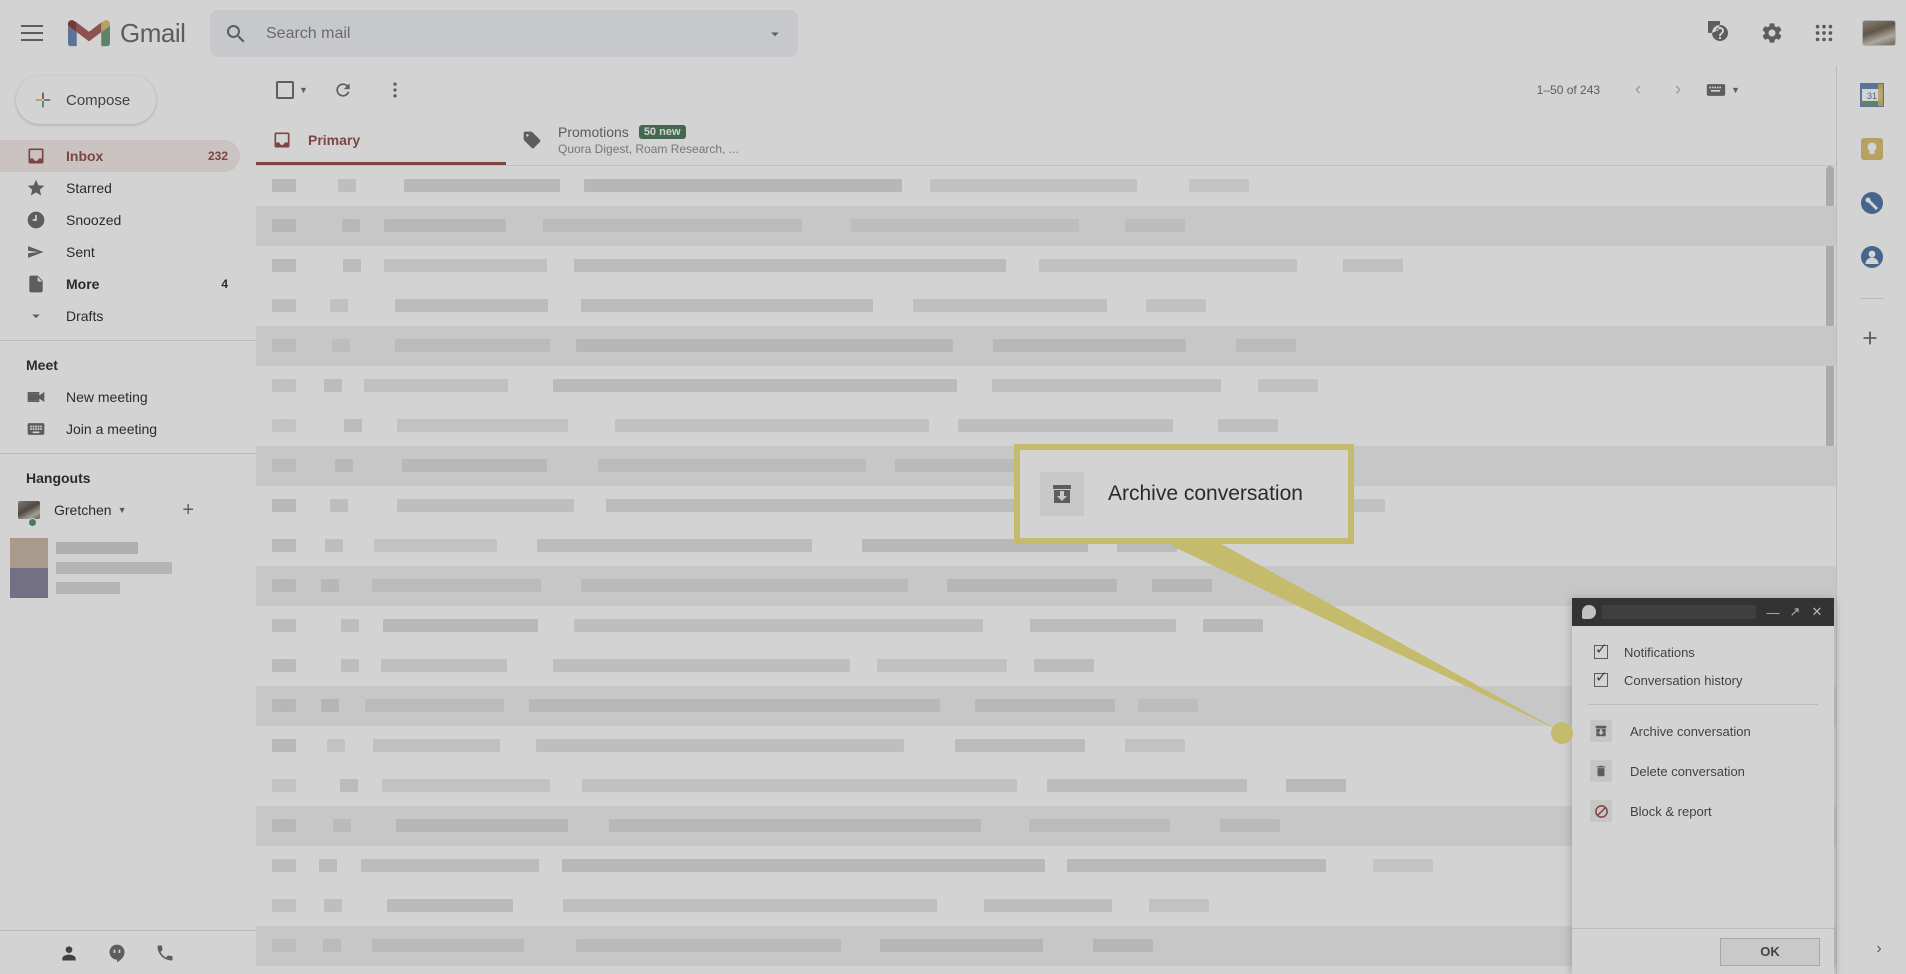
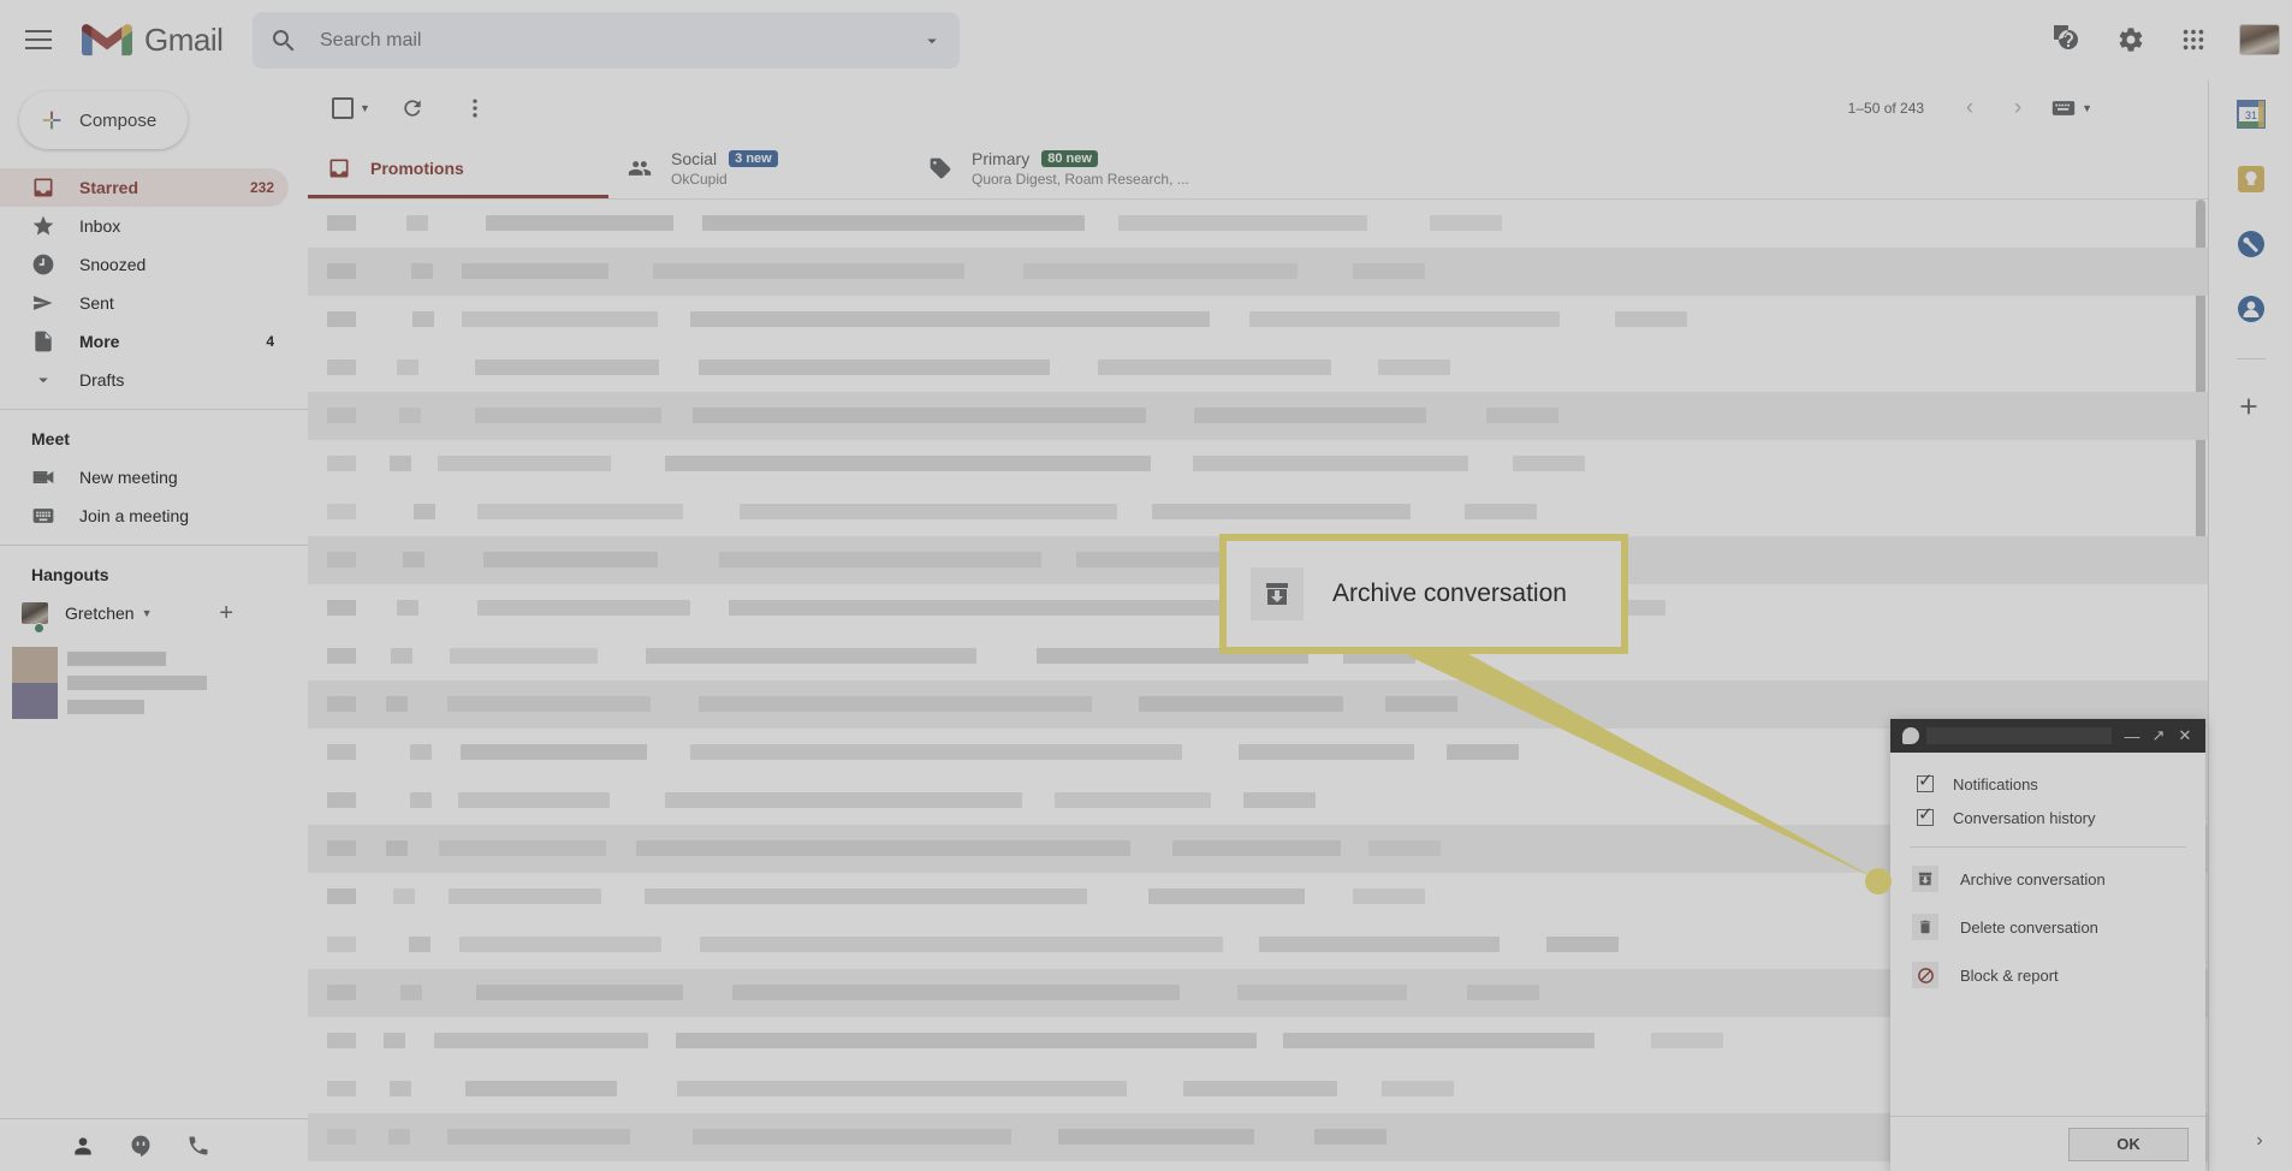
  Gmail
  Search mail
  Compose
- Inbox
+ Starred
  232
- Starred
+ Inbox
  Snoozed
  Sent
  More
  4
  Drafts
  Meet
  New meeting
  Join a meeting
  Hangouts
  Gretchen
  ▼
  +
  ▼
  1–50 of 243
  ‹
  ›
  ▼
- Primary
+ Promotions
+ Social
+ 3 new
+ OkCupid
- Promotions
+ Primary
- 50 new
+ 80 new
  Quora Digest, Roam Research, ...
  31
  ›
  —
  ↗
  ✕
  Notifications
  Conversation history
  Archive conversation
  Delete conversation
  Block & report
  OK
  Archive conversation
